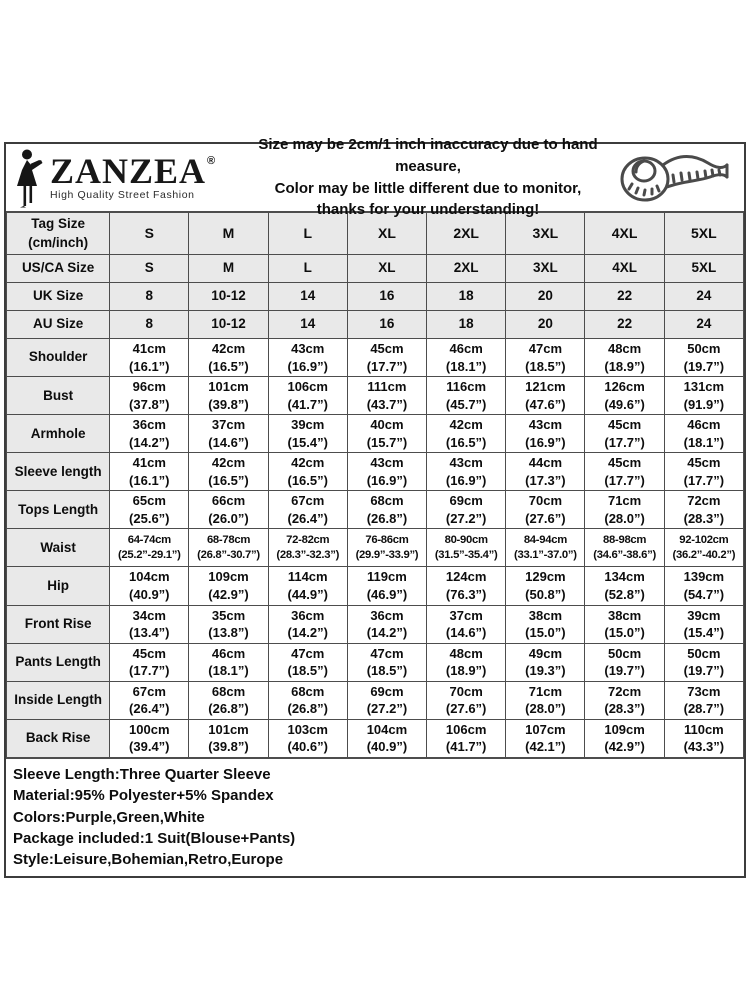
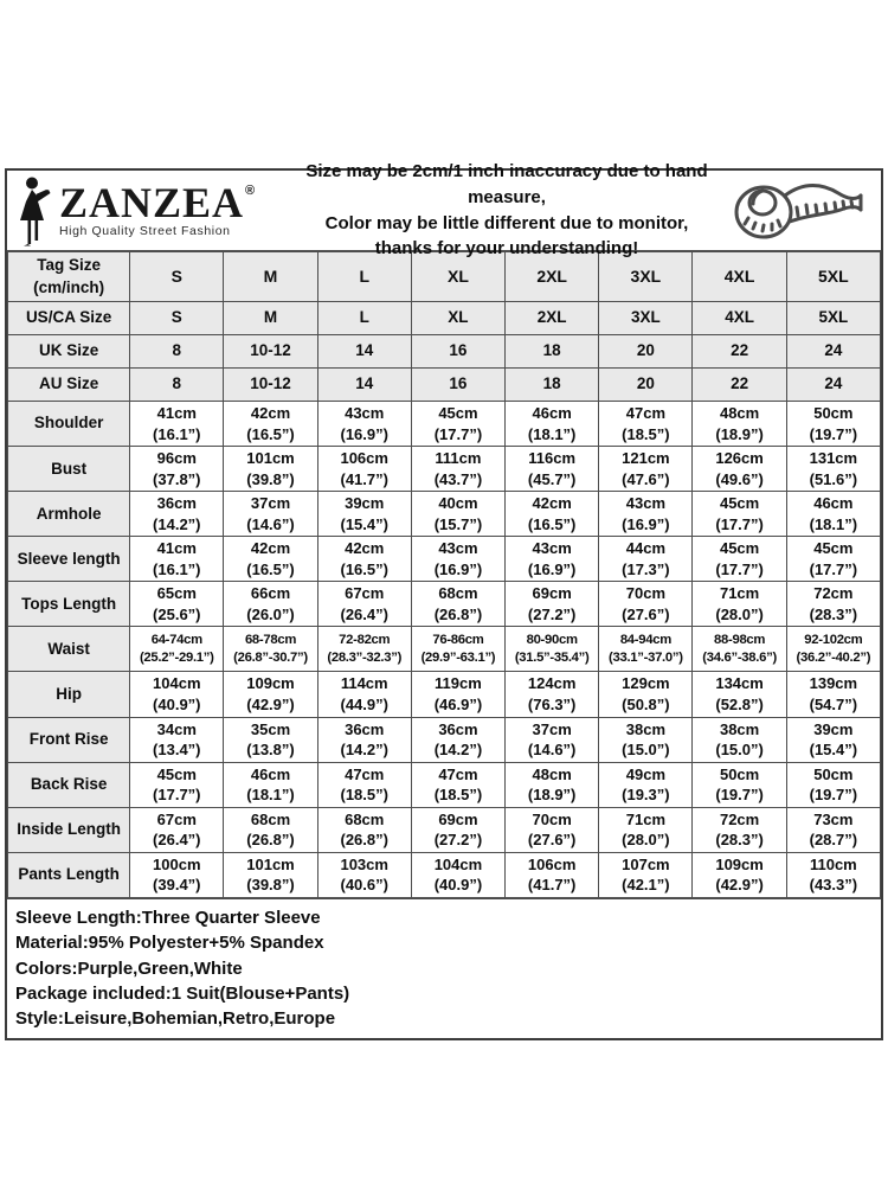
  ZANZEA
  ®
  High Quality Street Fashion
  Size may be 2cm/1 inch inaccuracy due to hand measure,
  Color may be little different due to monitor,
  thanks for your understanding!
  Tag Size (cm/inch)	S	M	L	XL	2XL	3XL	4XL	5XL
  US/CA Size	S	M	L	XL	2XL	3XL	4XL	5XL
  UK Size	8	10-12	14	16	18	20	22	24
  AU Size	8	10-12	14	16	18	20	22	24
  Shoulder	41cm (16.1”)	42cm (16.5”)	43cm (16.9”)	45cm (17.7”)	46cm (18.1”)	47cm (18.5”)	48cm (18.9”)	50cm (19.7”)
- Bust	96cm (37.8”)	101cm (39.8”)	106cm (41.7”)	111cm (43.7”)	116cm (45.7”)	121cm (47.6”)	126cm (49.6”)	131cm (91.9”)
+ Bust	96cm (37.8”)	101cm (39.8”)	106cm (41.7”)	111cm (43.7”)	116cm (45.7”)	121cm (47.6”)	126cm (49.6”)	131cm (51.6”)
  Armhole	36cm (14.2”)	37cm (14.6”)	39cm (15.4”)	40cm (15.7”)	42cm (16.5”)	43cm (16.9”)	45cm (17.7”)	46cm (18.1”)
  Sleeve length	41cm (16.1”)	42cm (16.5”)	42cm (16.5”)	43cm (16.9”)	43cm (16.9”)	44cm (17.3”)	45cm (17.7”)	45cm (17.7”)
  Tops Length	65cm (25.6”)	66cm (26.0”)	67cm (26.4”)	68cm (26.8”)	69cm (27.2”)	70cm (27.6”)	71cm (28.0”)	72cm (28.3”)
- Waist	64-74cm (25.2”-29.1”)	68-78cm (26.8”-30.7”)	72-82cm (28.3”-32.3”)	76-86cm (29.9”-33.9”)	80-90cm (31.5”-35.4”)	84-94cm (33.1”-37.0”)	88-98cm (34.6”-38.6”)	92-102cm (36.2”-40.2”)
+ Waist	64-74cm (25.2”-29.1”)	68-78cm (26.8”-30.7”)	72-82cm (28.3”-32.3”)	76-86cm (29.9”-63.1”)	80-90cm (31.5”-35.4”)	84-94cm (33.1”-37.0”)	88-98cm (34.6”-38.6”)	92-102cm (36.2”-40.2”)
  Hip	104cm (40.9”)	109cm (42.9”)	114cm (44.9”)	119cm (46.9”)	124cm (76.3”)	129cm (50.8”)	134cm (52.8”)	139cm (54.7”)
  Front Rise	34cm (13.4”)	35cm (13.8”)	36cm (14.2”)	36cm (14.2”)	37cm (14.6”)	38cm (15.0”)	38cm (15.0”)	39cm (15.4”)
- Pants Length	45cm (17.7”)	46cm (18.1”)	47cm (18.5”)	47cm (18.5”)	48cm (18.9”)	49cm (19.3”)	50cm (19.7”)	50cm (19.7”)
+ Back Rise	45cm (17.7”)	46cm (18.1”)	47cm (18.5”)	47cm (18.5”)	48cm (18.9”)	49cm (19.3”)	50cm (19.7”)	50cm (19.7”)
  Inside Length	67cm (26.4”)	68cm (26.8”)	68cm (26.8”)	69cm (27.2”)	70cm (27.6”)	71cm (28.0”)	72cm (28.3”)	73cm (28.7”)
- Back Rise	100cm (39.4”)	101cm (39.8”)	103cm (40.6”)	104cm (40.9”)	106cm (41.7”)	107cm (42.1”)	109cm (42.9”)	110cm (43.3”)
+ Pants Length	100cm (39.4”)	101cm (39.8”)	103cm (40.6”)	104cm (40.9”)	106cm (41.7”)	107cm (42.1”)	109cm (42.9”)	110cm (43.3”)
  Sleeve Length:Three Quarter Sleeve
  Material:95% Polyester+5% Spandex
  Colors:Purple,Green,White
  Package included:1 Suit(Blouse+Pants)
  Style:Leisure,Bohemian,Retro,Europe
